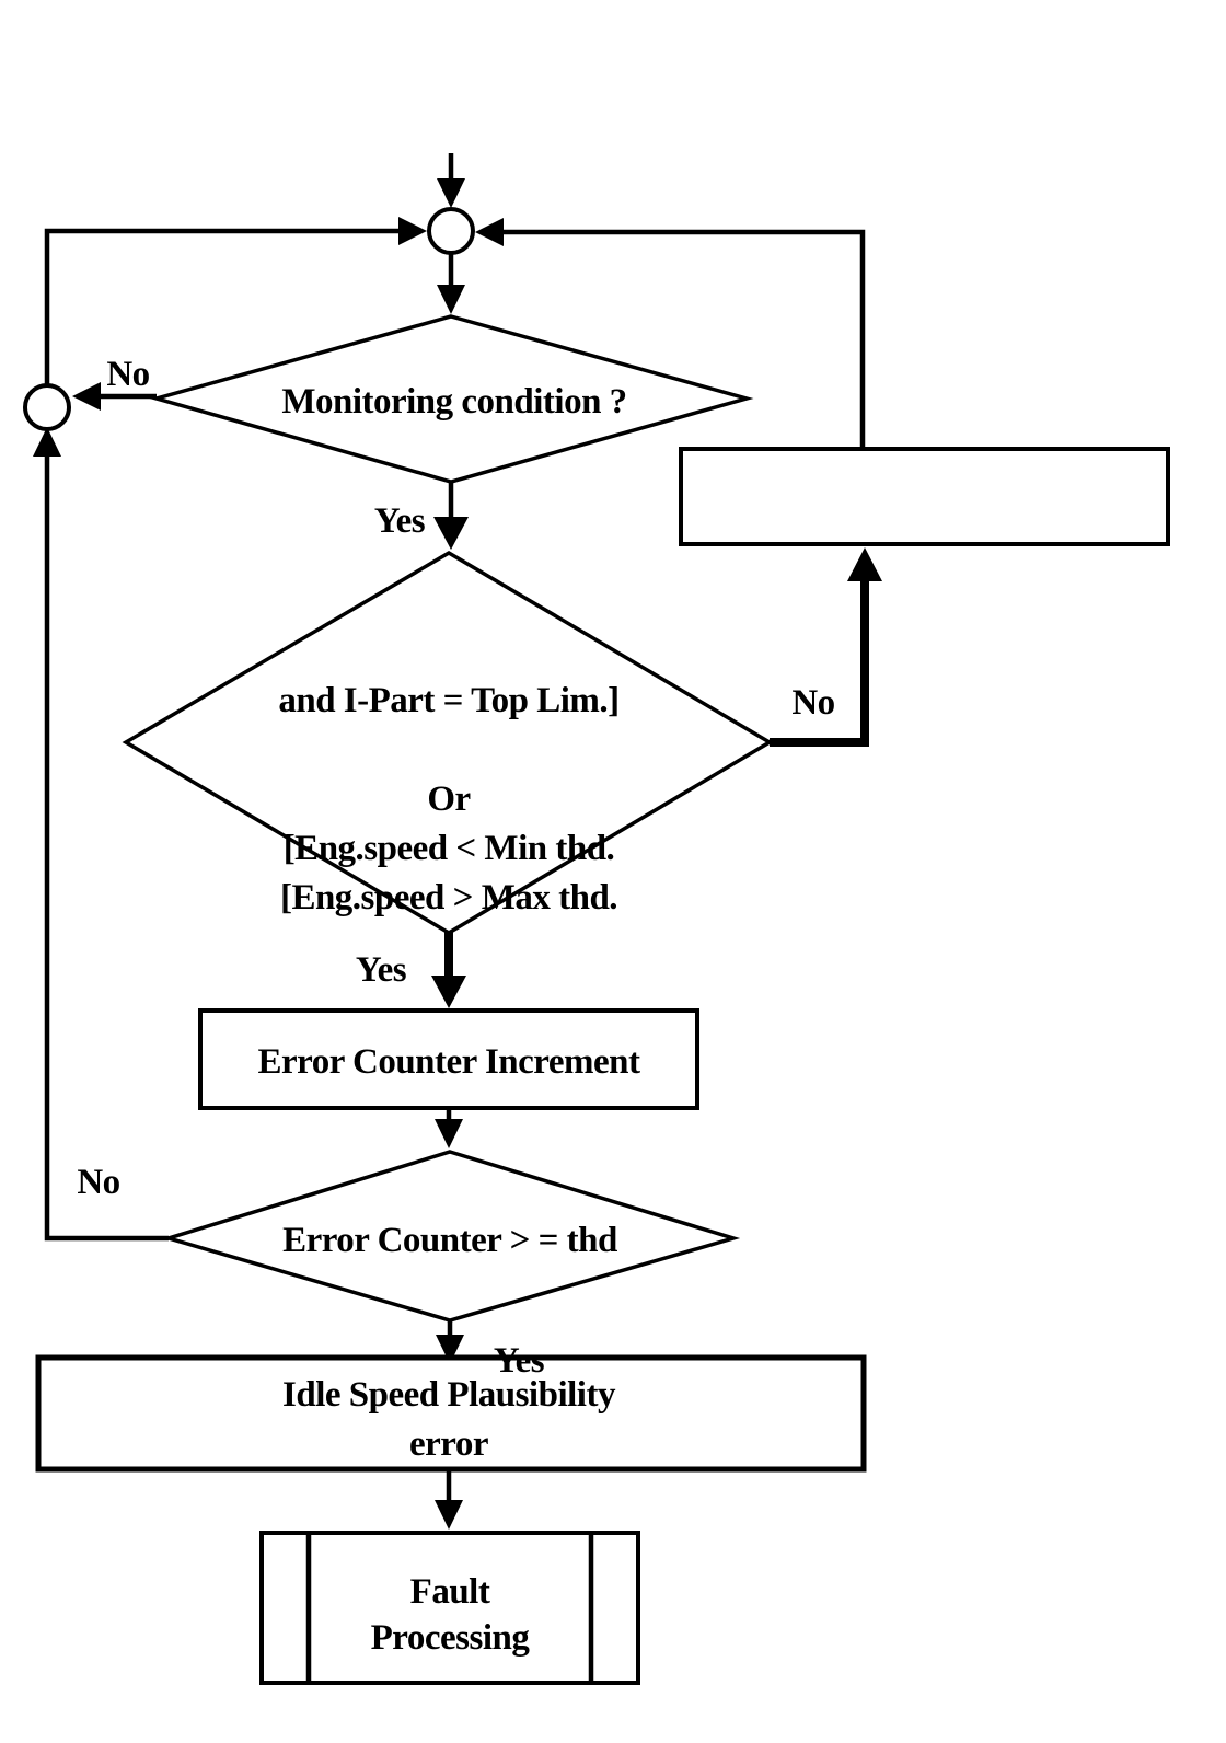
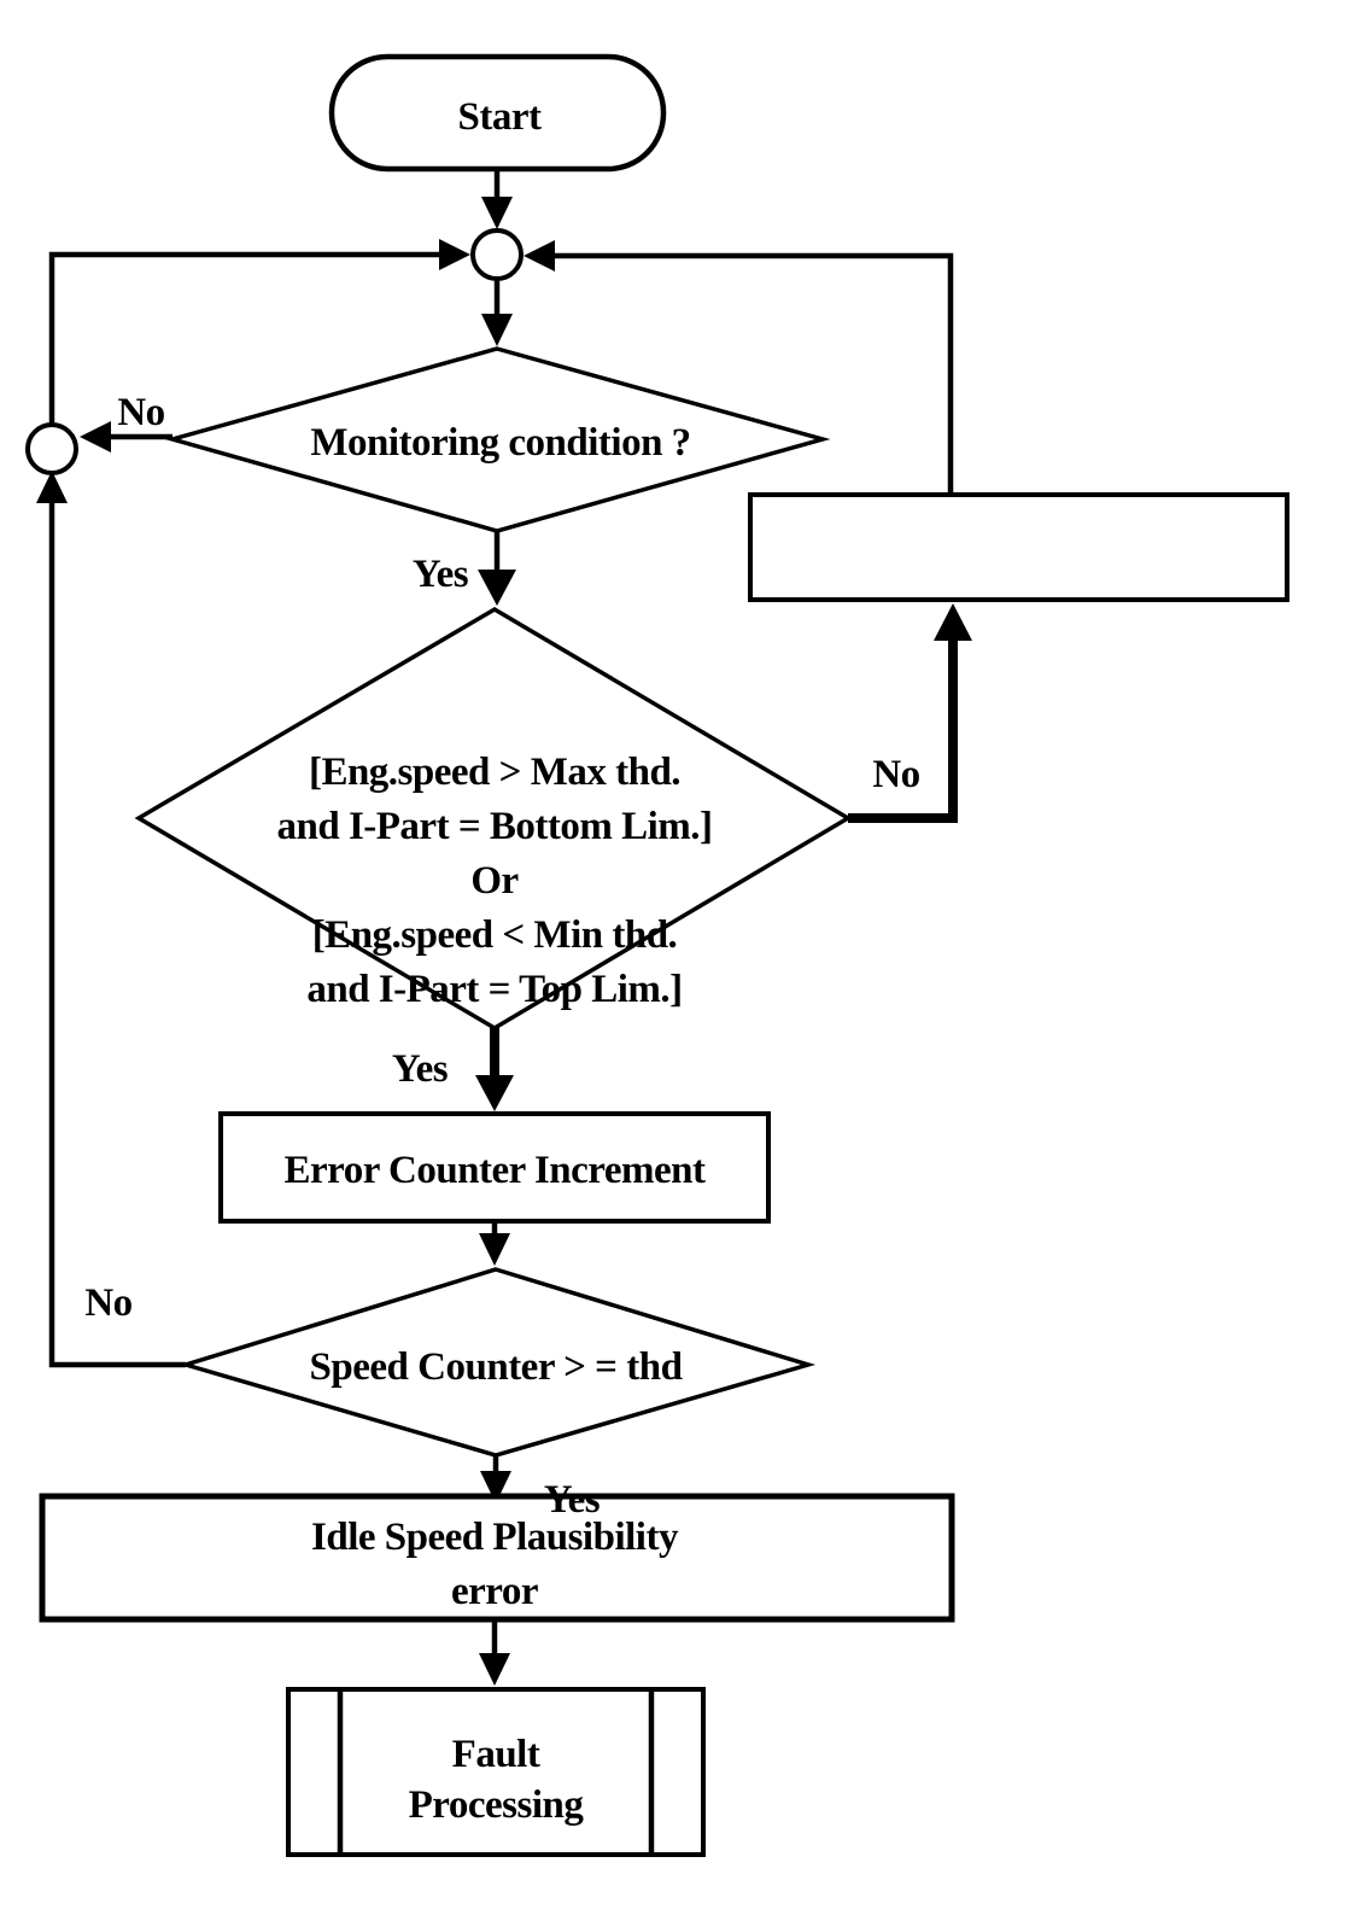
+ Start
  Monitoring condition ?
- and I-Part = Top Lim.]
+ [Eng.speed > Max thd.
+ and I-Part = Bottom Lim.]
  Or
  [Eng.speed < Min thd.
- [Eng.speed > Max thd.
+ and I-Part = Top Lim.]
  Error Counter Increment
- Error Counter > = thd
+ Speed Counter > = thd
  Idle Speed Plausibility
  error
  Fault
  Processing
  No
  Yes
  No
  Yes
  No
  Yes
